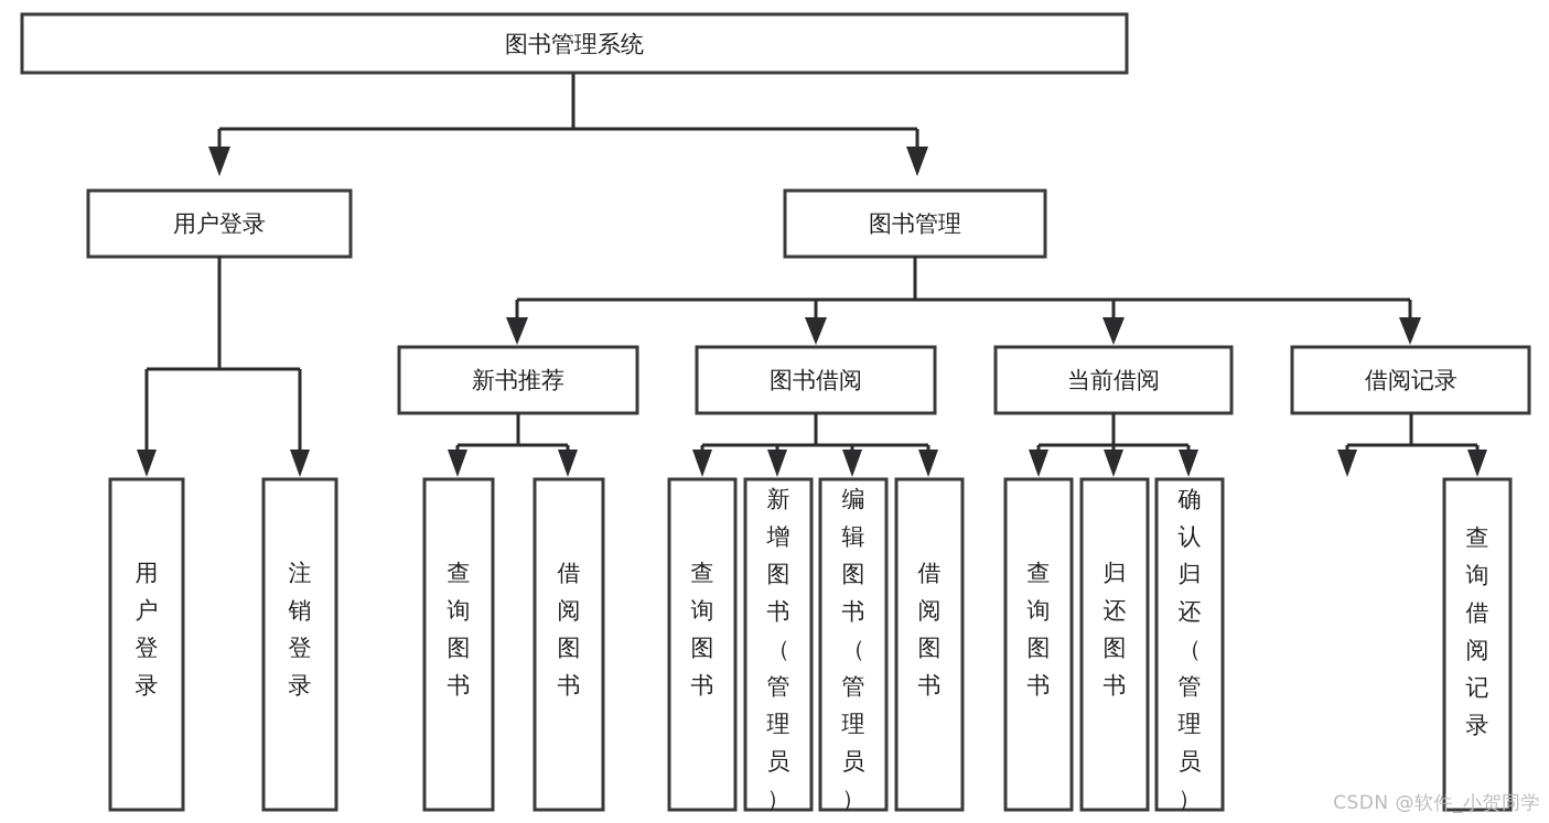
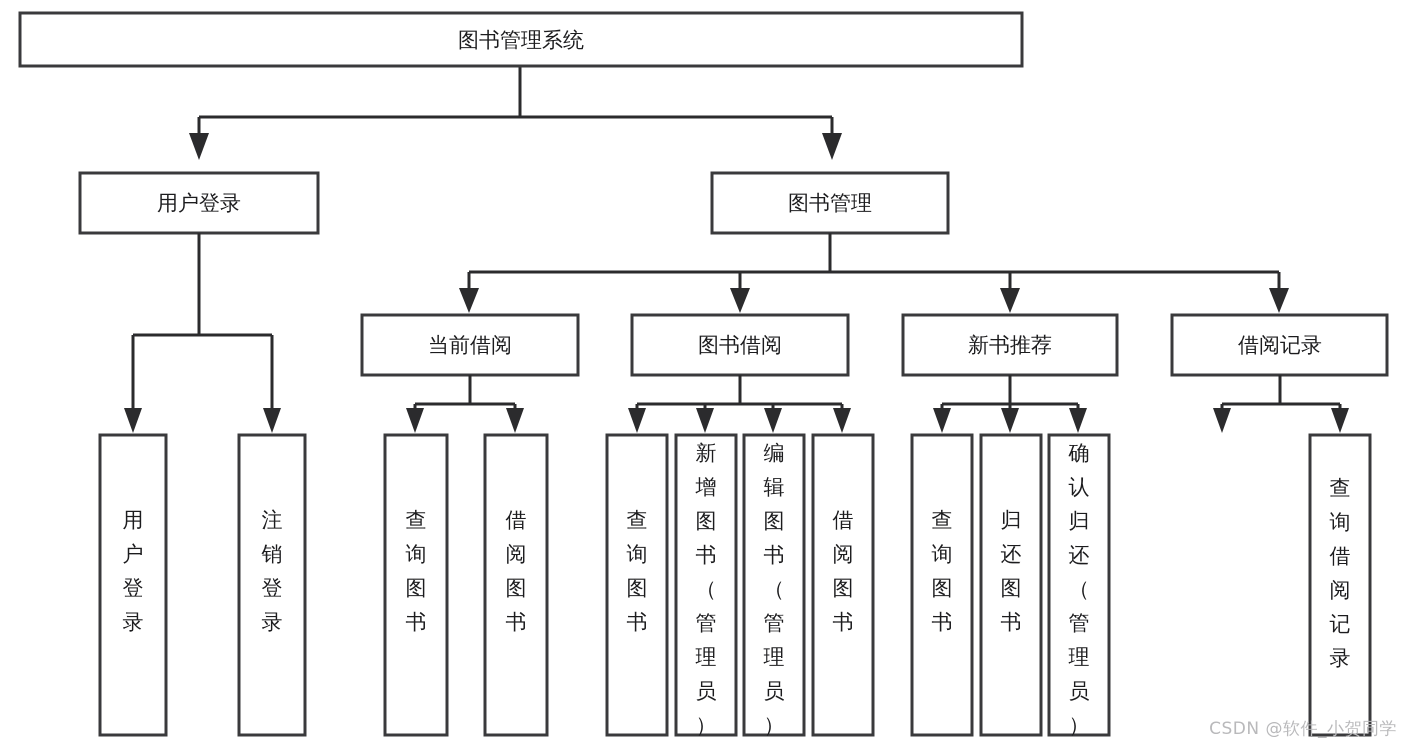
  图书管理系统
  用户登录
  图书管理
- 新书推荐
+ 当前借阅
  图书借阅
- 当前借阅
+ 新书推荐
  借阅记录
  用户登录
  注销登录
  查询图书
  借阅图书
  查询图书
  新增图书（管理员）
  编辑图书（管理员）
  借阅图书
  查询图书
  归还图书
  确认归还（管理员）
  查询借阅记录
  CSDN @软件_小贺同学
